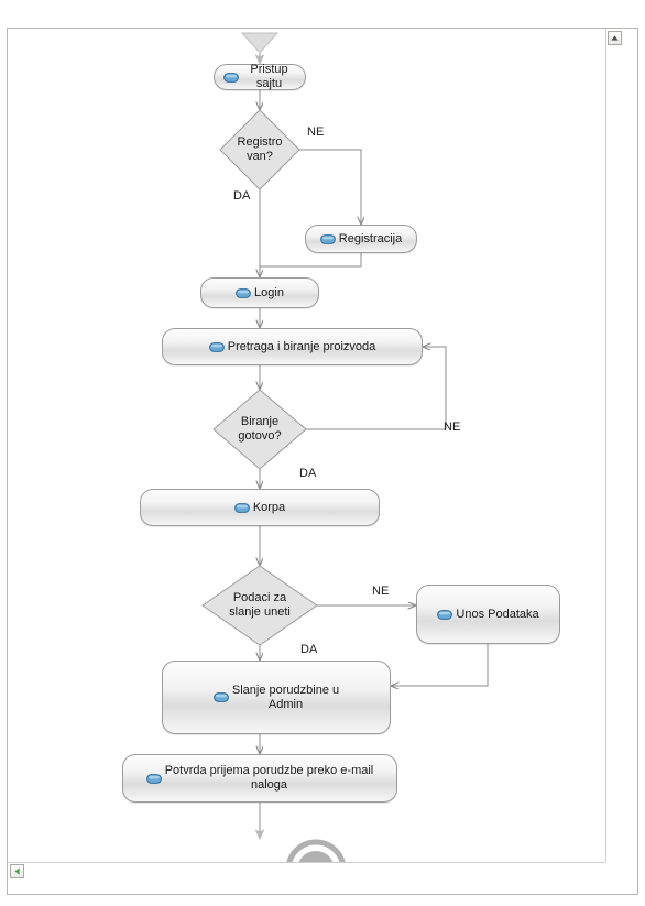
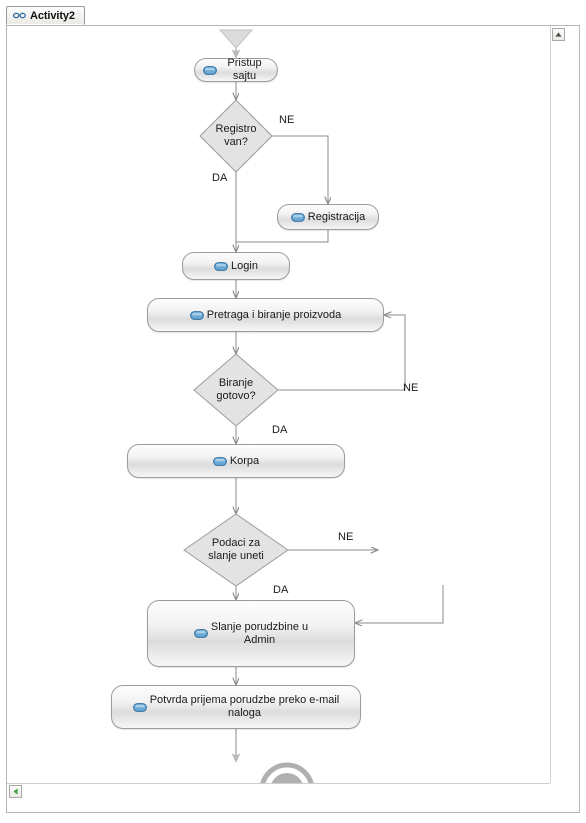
+ Activity2
  Pristup sajtu
  Registracija
  Login
  Pretraga i biranje proizvoda
  Korpa
- Unos Podataka
  Slanje porudzbine u
  Admin
  Potvrda prijema porudzbe preko e-mail
  naloga
  Registro
  van?
  Biranje
  gotovo?
  Podaci za
  slanje uneti
  NE
  DA
  NE
  DA
  NE
  DA
